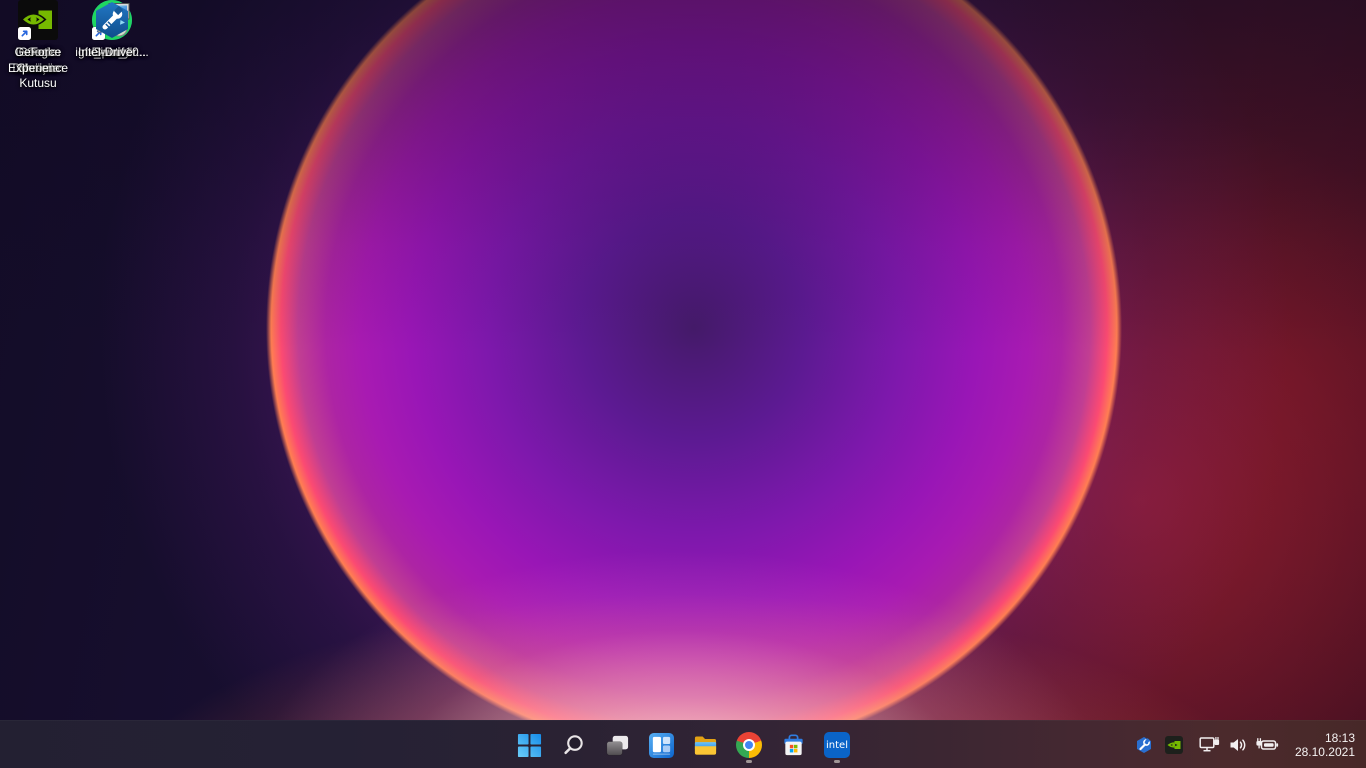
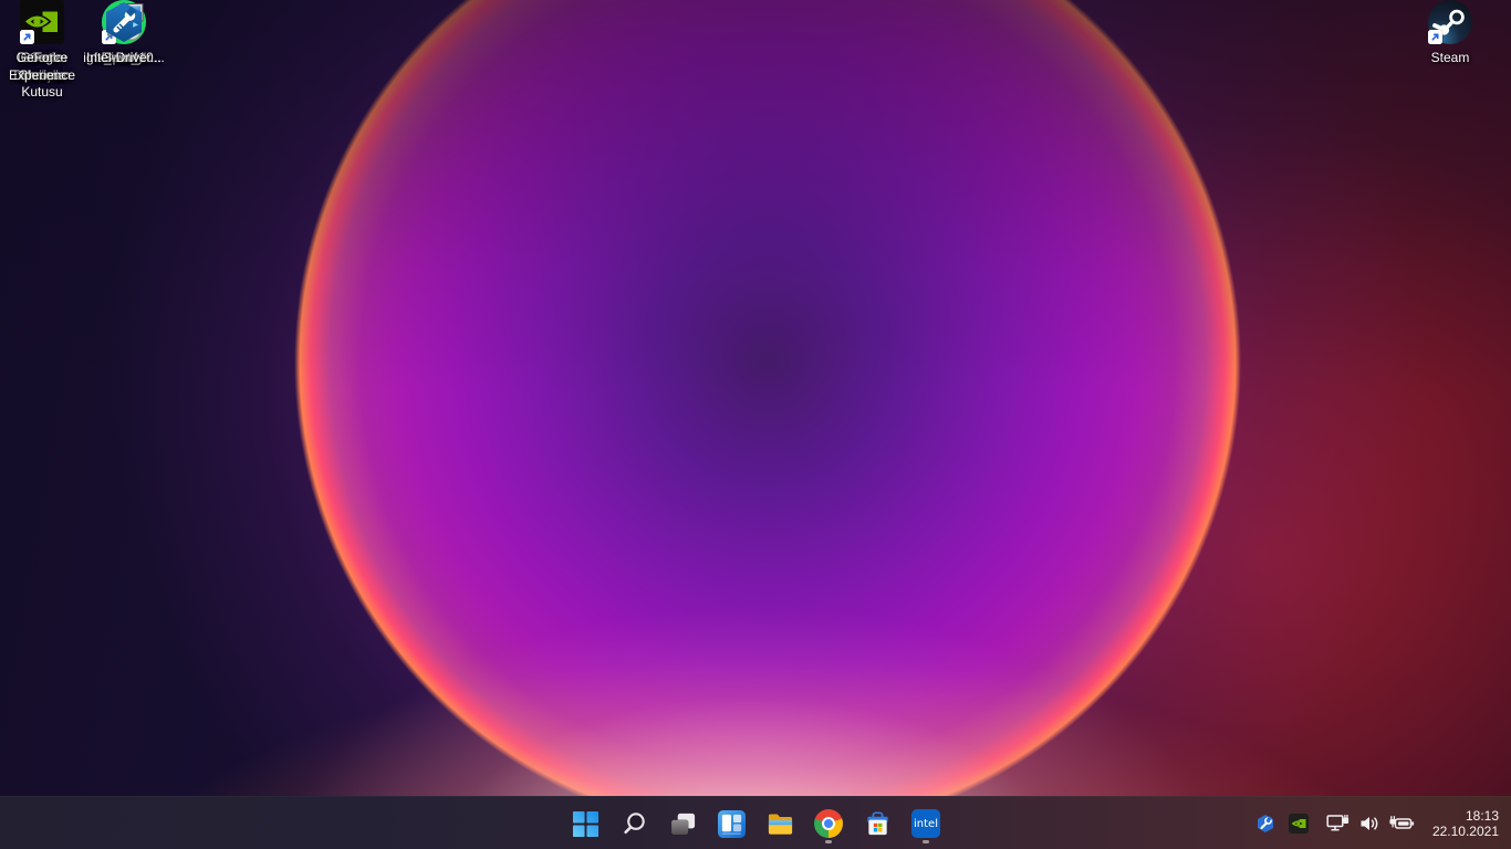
  Geri Dönüşüm Kutusu
  Denetim Masası
  Google Chrome
  GeForce Experience
  Discord
  Spotify
  igfx_win_10...
  Intel-Driver...
+ Steam
  intel
  18:13
- 28.10.2021
+ 22.10.2021
